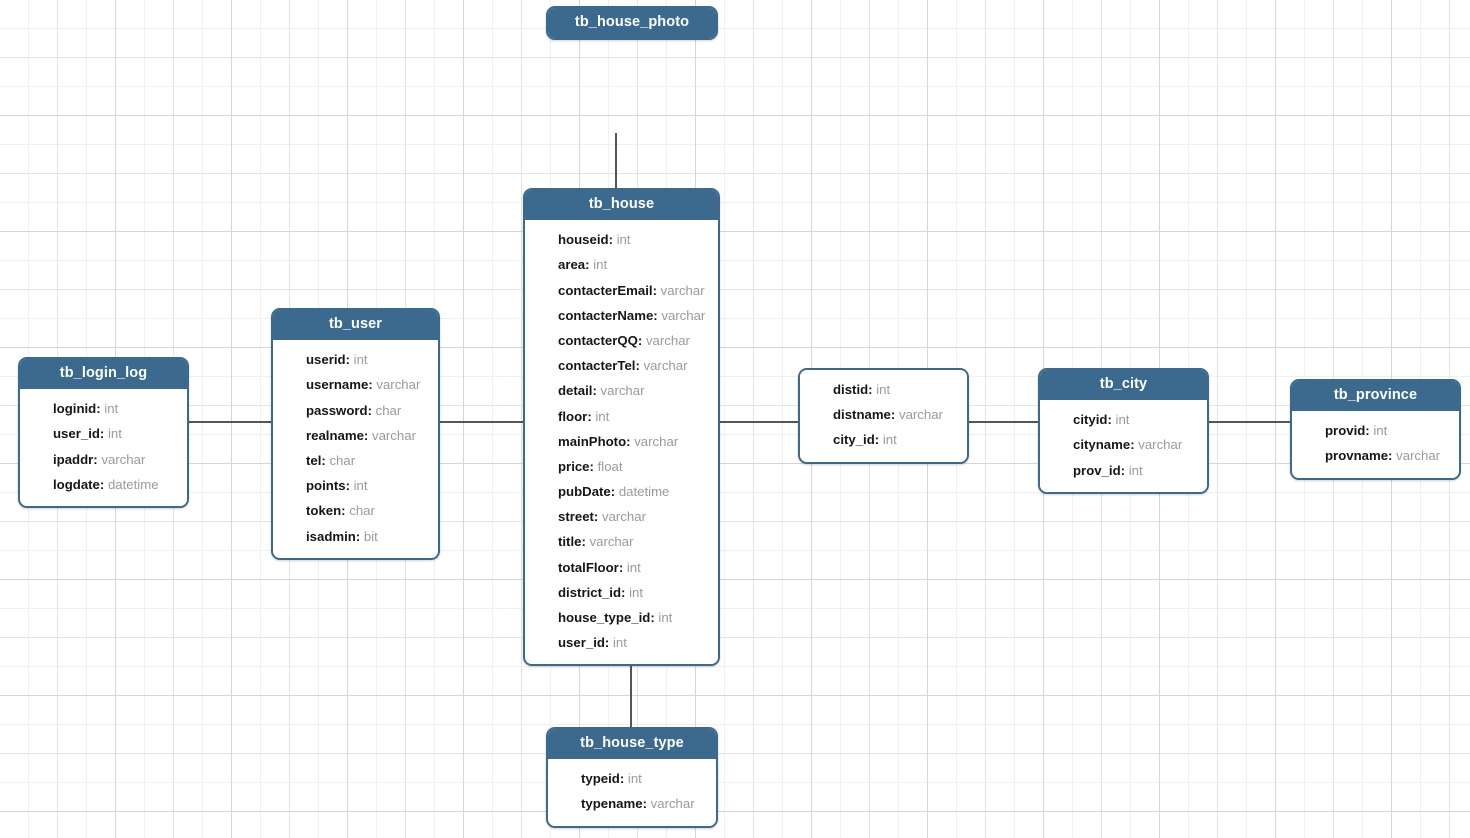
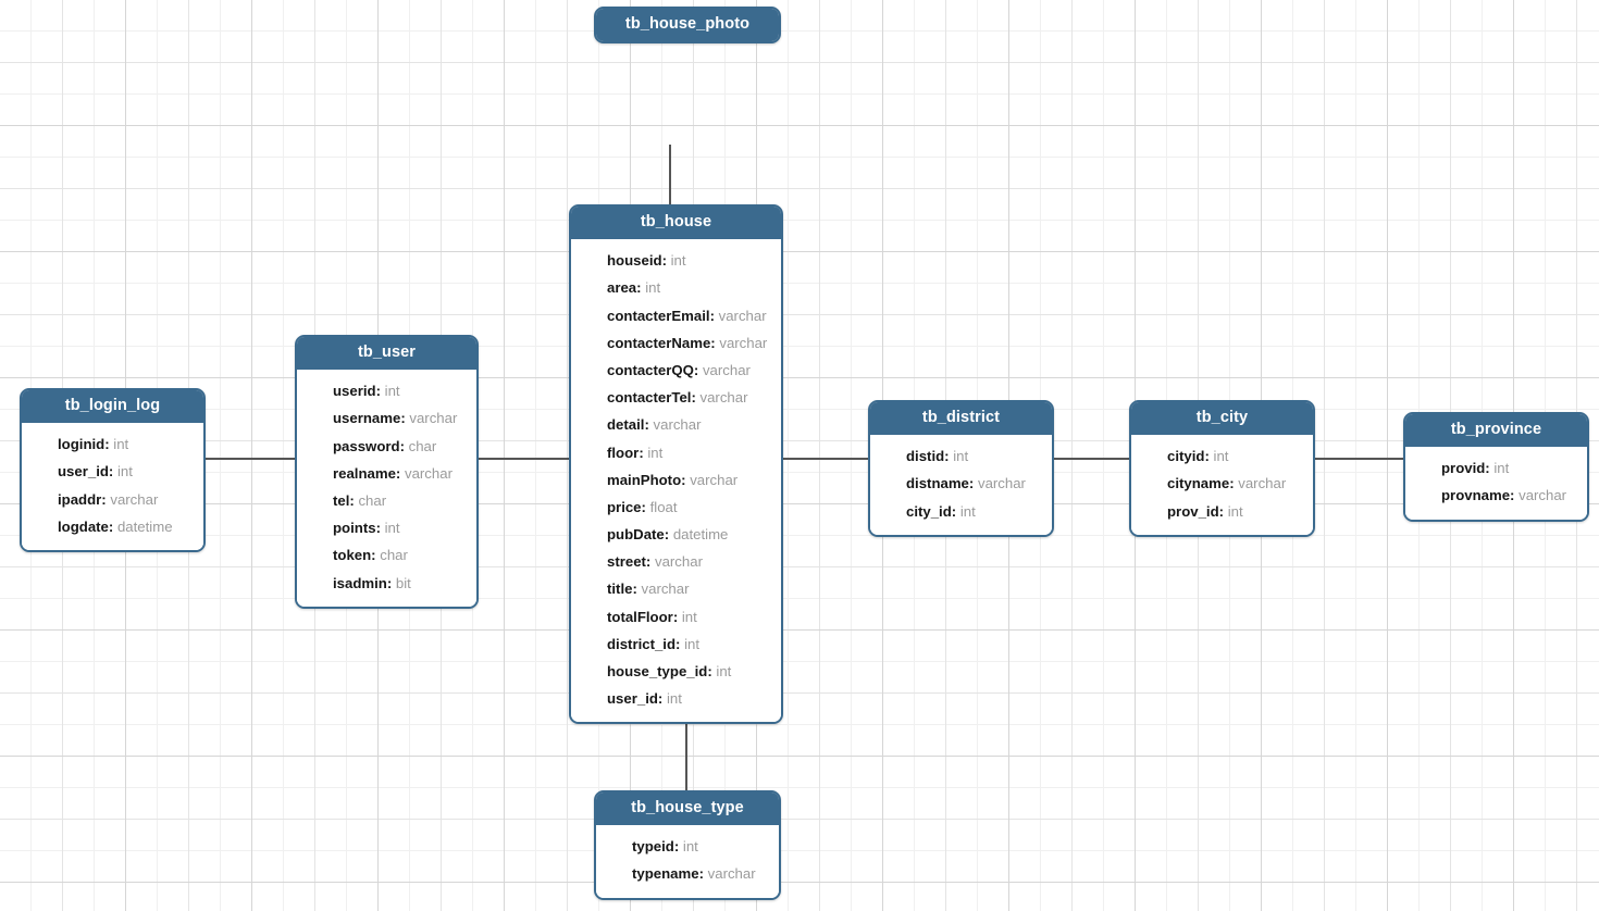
  tb_house_photo
  tb_house
  houseid: int
  area: int
  contacterEmail: varchar
  contacterName: varchar
  contacterQQ: varchar
  contacterTel: varchar
  detail: varchar
  floor: int
  mainPhoto: varchar
  price: float
  pubDate: datetime
  street: varchar
  title: varchar
  totalFloor: int
  district_id: int
  house_type_id: int
  user_id: int
  tb_user
  userid: int
  username: varchar
  password: char
  realname: varchar
  tel: char
  points: int
  token: char
  isadmin: bit
  tb_login_log
  loginid: int
  user_id: int
  ipaddr: varchar
  logdate: datetime
+ tb_district
  distid: int
  distname: varchar
  city_id: int
  tb_city
  cityid: int
  cityname: varchar
  prov_id: int
  tb_province
  provid: int
  provname: varchar
  tb_house_type
  typeid: int
  typename: varchar
